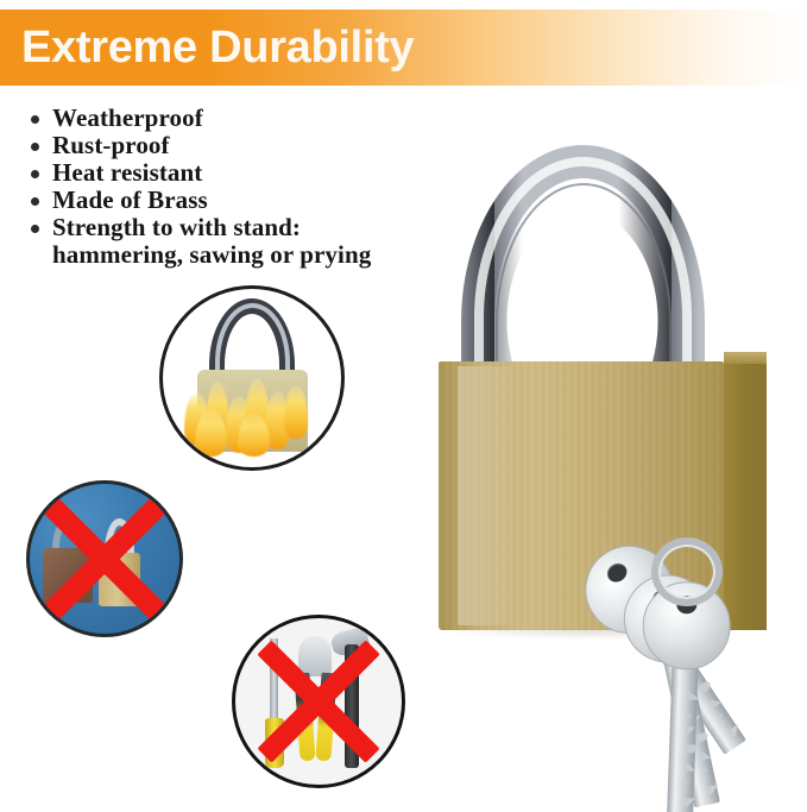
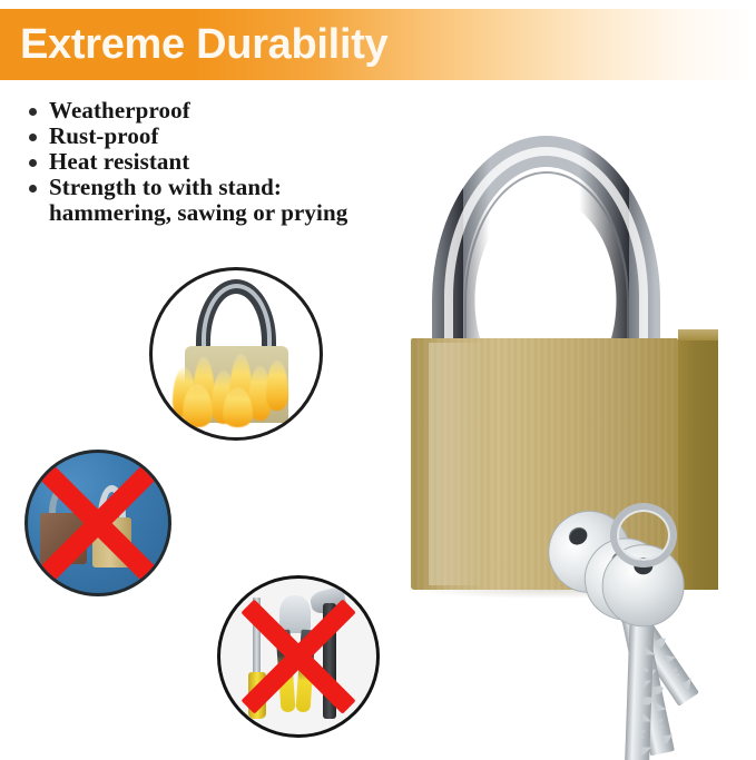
  Extreme Durability
  Weatherproof
  Rust-proof
  Heat resistant
- Made of Brass
  Strength to with stand:
  hammering, sawing or prying
